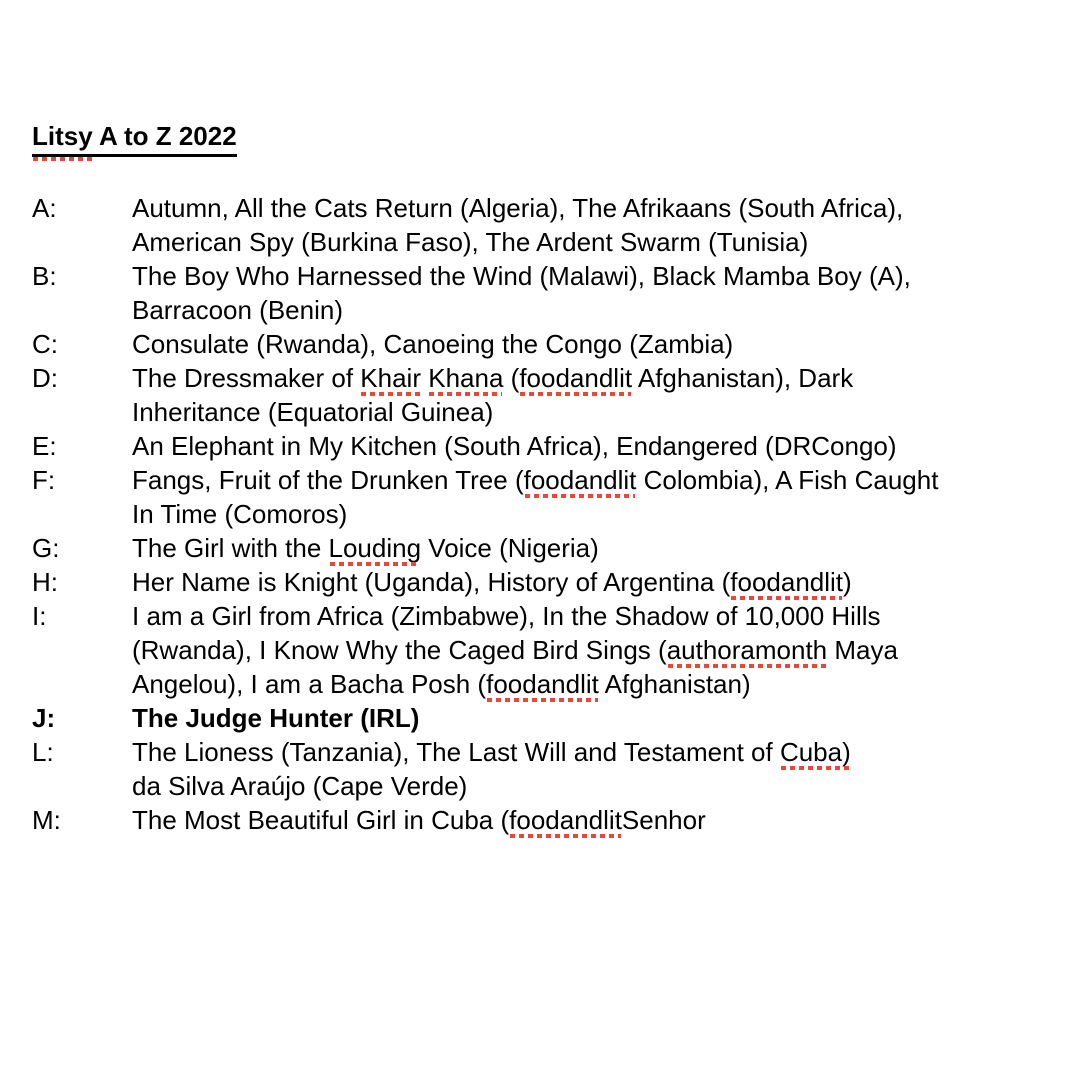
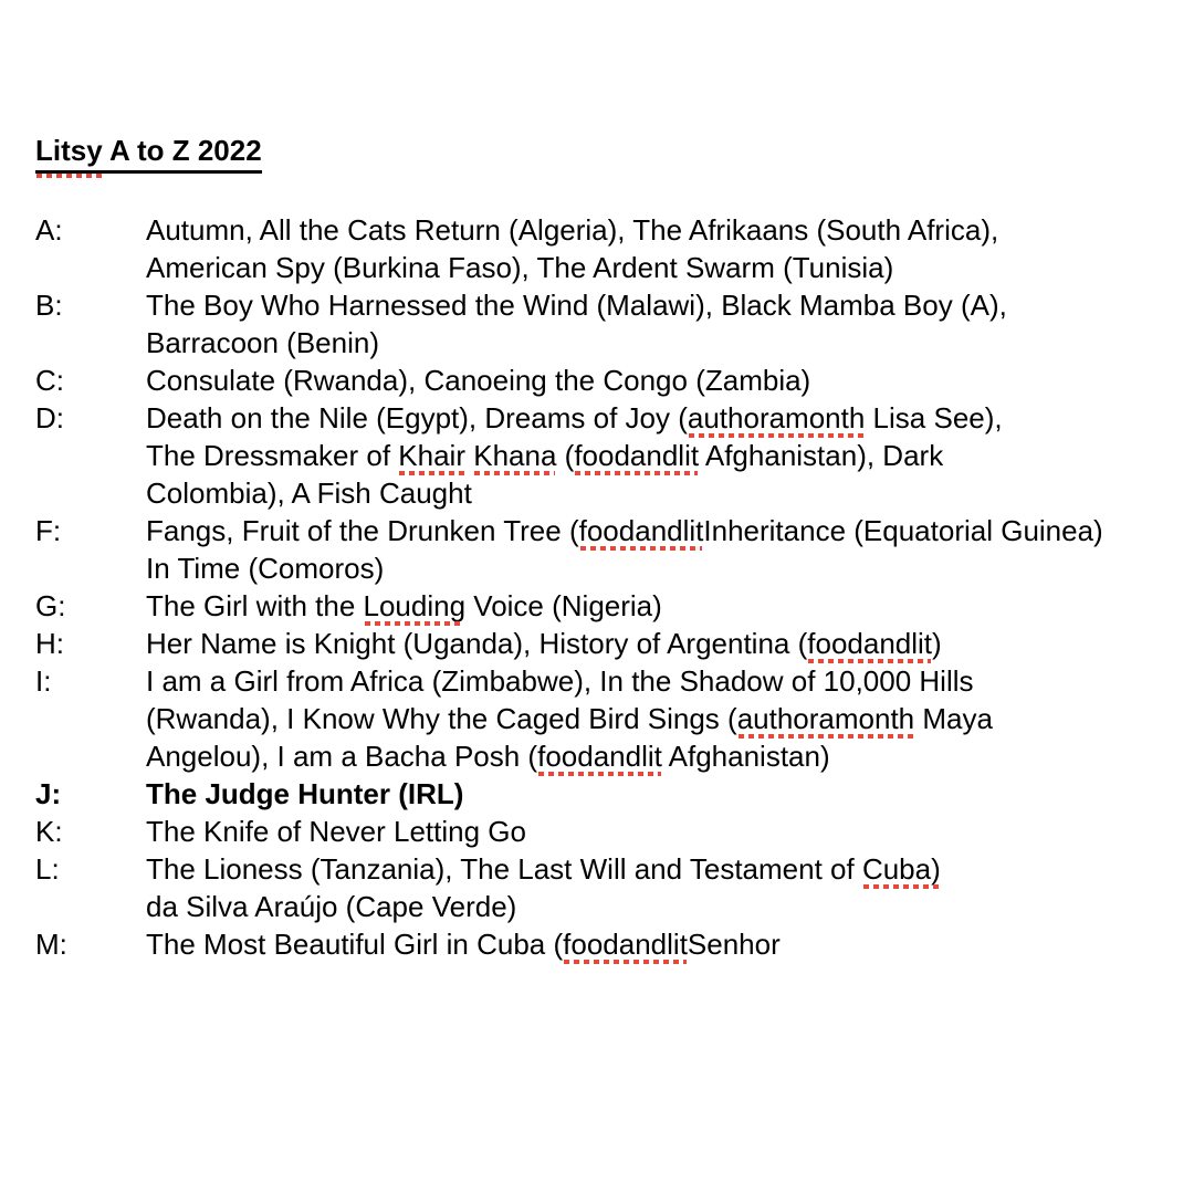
  Litsy A to Z 2022
  A:
  Autumn, All the Cats Return (Algeria), The Afrikaans (South Africa),
  American Spy (Burkina Faso), The Ardent Swarm (Tunisia)
  B:
  The Boy Who Harnessed the Wind (Malawi), Black Mamba Boy (A),
  Barracoon (Benin)
  C:
  Consulate (Rwanda), Canoeing the Congo (Zambia)
  D:
+ Death on the Nile (Egypt), Dreams of Joy (authoramonth Lisa See),
  The Dressmaker of Khair Khana (foodandlit Afghanistan), Dark
- Inheritance (Equatorial Guinea)
+ Colombia), A Fish Caught
- E:
- An Elephant in My Kitchen (South Africa), Endangered (DRCongo)
  F:
- Fangs, Fruit of the Drunken Tree (foodandlit Colombia), A Fish Caught
+ Fangs, Fruit of the Drunken Tree (foodandlitInheritance (Equatorial Guinea)
  In Time (Comoros)
  G:
  The Girl with the Louding Voice (Nigeria)
  H:
  Her Name is Knight (Uganda), History of Argentina (foodandlit)
  I:
  I am a Girl from Africa (Zimbabwe), In the Shadow of 10,000 Hills
  (Rwanda), I Know Why the Caged Bird Sings (authoramonth Maya
  Angelou), I am a Bacha Posh (foodandlit Afghanistan)
  J:
  The Judge Hunter (IRL)
+ K:
+ The Knife of Never Letting Go
  L:
  The Lioness (Tanzania), The Last Will and Testament of Cuba)
  da Silva Araújo (Cape Verde)
  M:
  The Most Beautiful Girl in Cuba (foodandlitSenhor
